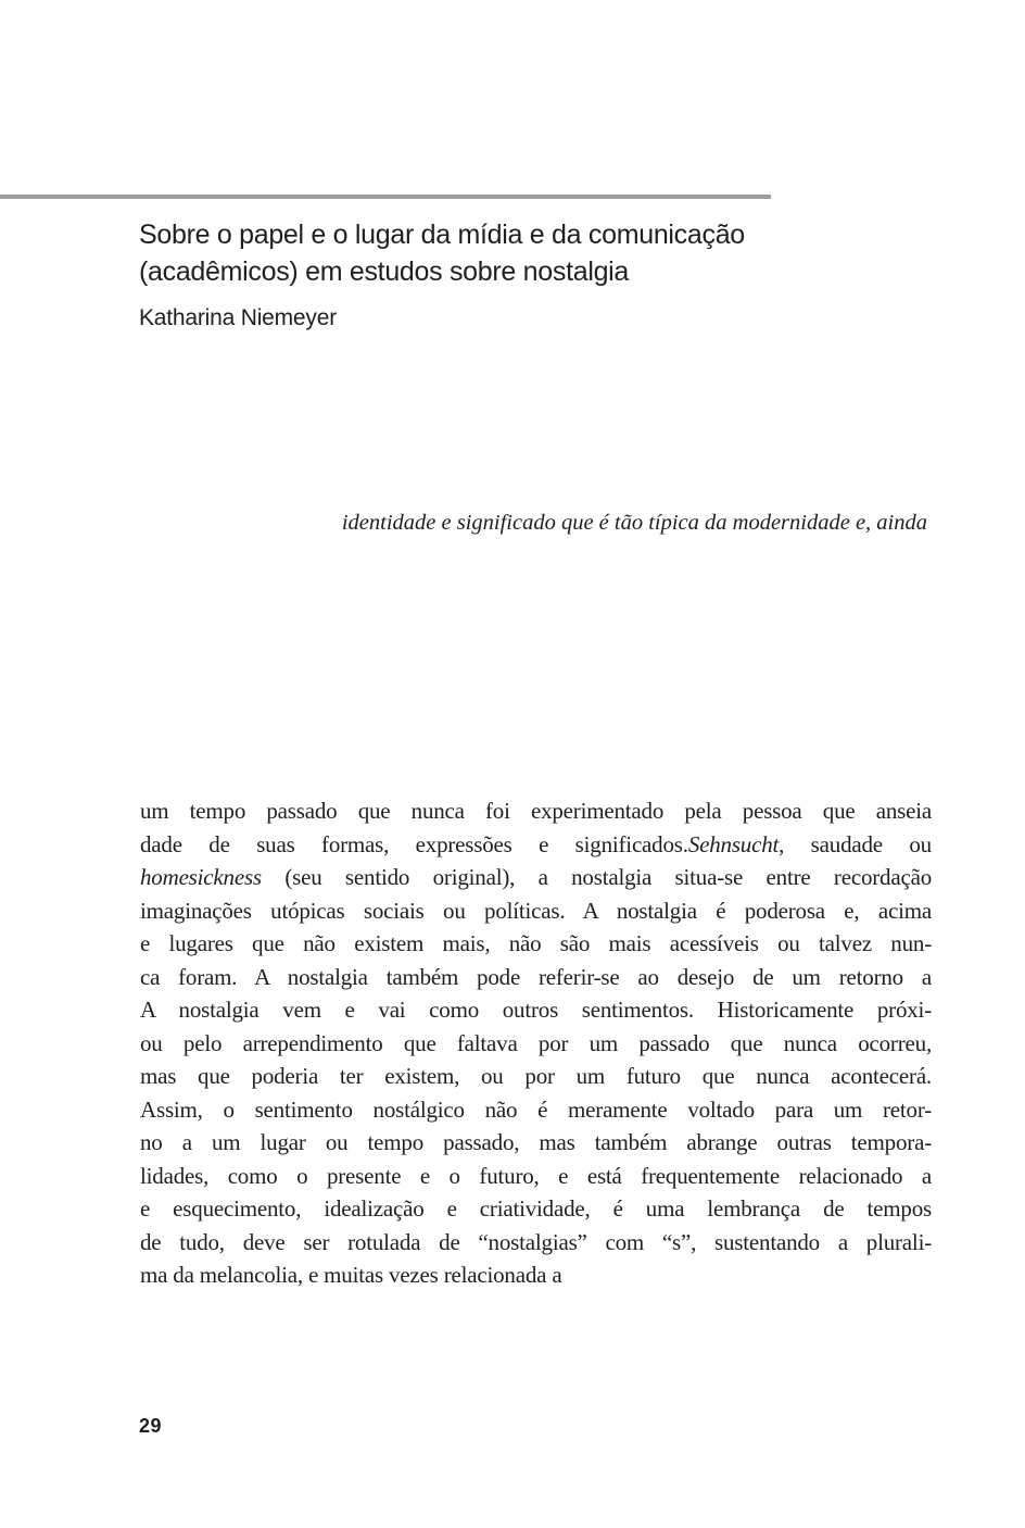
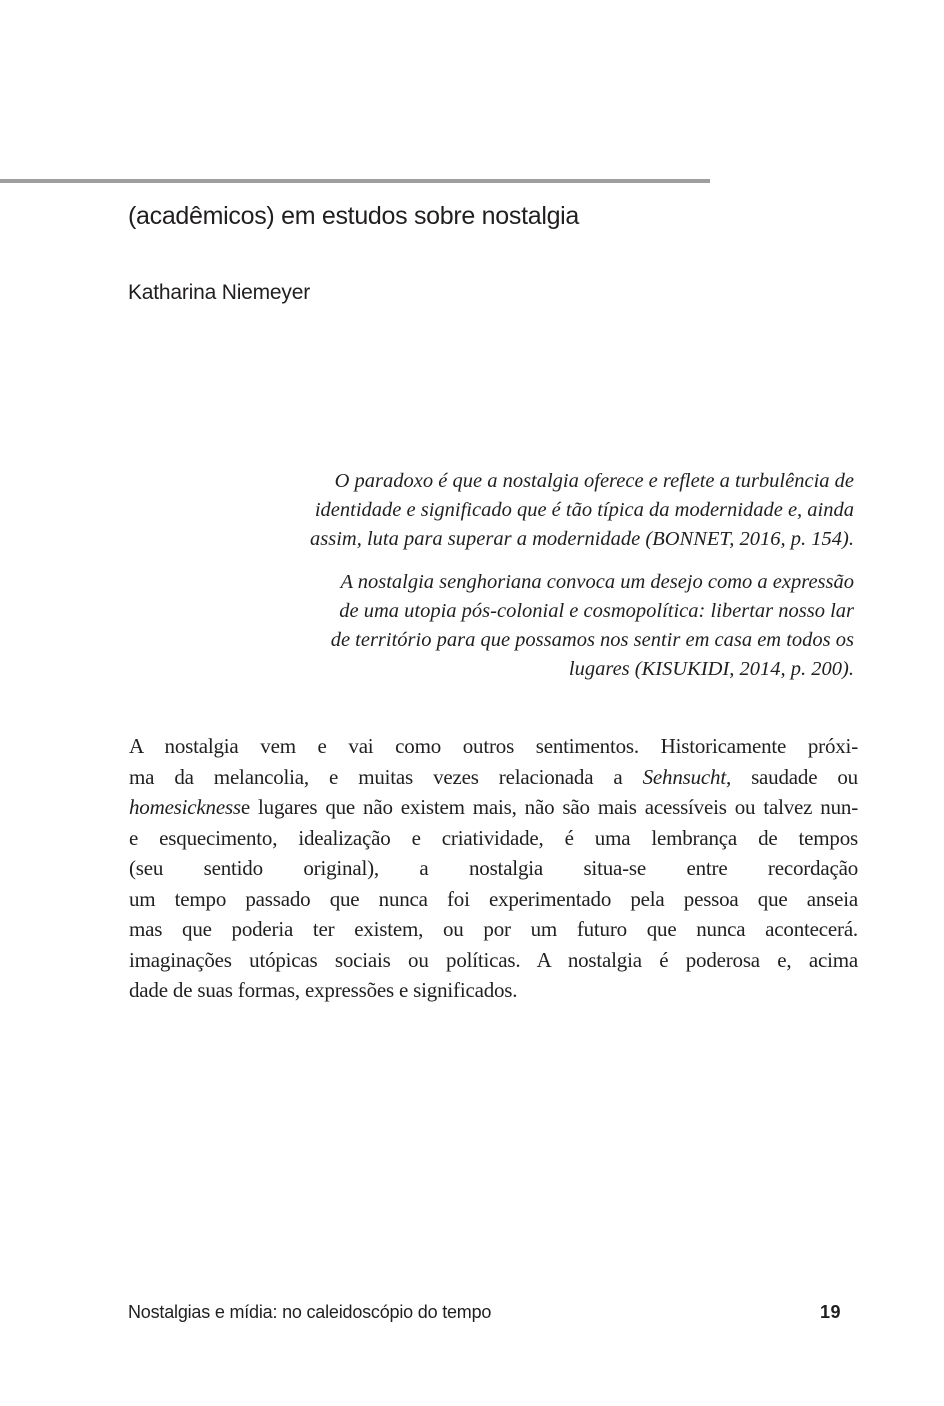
- Sobre o papel e o lugar da mídia e da comunicação
  (acadêmicos) em estudos sobre nostalgia
  Katharina Niemeyer
+ O paradoxo é que a nostalgia oferece e reflete a turbulência de
  identidade e significado que é tão típica da modernidade e, ainda
+ assim, luta para superar a modernidade (BONNET, 2016, p. 154).
+ A nostalgia senghoriana convoca um desejo como a expressão
+ de uma utopia pós-colonial e cosmopolítica: libertar nosso lar
+ de território para que possamos nos sentir em casa em todos os
+ lugares (KISUKIDI, 2014, p. 200).
- um tempo passado que nunca foi experimentado pela pessoa que anseia
+ A nostalgia vem e vai como outros sentimentos. Historicamente próxi-
- dade de suas formas, expressões e significados.Sehnsucht, saudade ou
+ ma da melancolia, e muitas vezes relacionada a Sehnsucht, saudade ou
- homesickness (seu sentido original), a nostalgia situa-se entre recordação
+ homesicknesse lugares que não existem mais, não são mais acessíveis ou talvez nun-
- imaginações utópicas sociais ou políticas. A nostalgia é poderosa e, acima
+ e esquecimento, idealização e criatividade, é uma lembrança de tempos
- e lugares que não existem mais, não são mais acessíveis ou talvez nun-
+ (seu sentido original), a nostalgia situa-se entre recordação
- ca foram. A nostalgia também pode referir-se ao desejo de um retorno a
- A nostalgia vem e vai como outros sentimentos. Historicamente próxi-
+ um tempo passado que nunca foi experimentado pela pessoa que anseia
- ou pelo arrependimento que faltava por um passado que nunca ocorreu,
  mas que poderia ter existem, ou por um futuro que nunca acontecerá.
- Assim, o sentimento nostálgico não é meramente voltado para um retor-
- no a um lugar ou tempo passado, mas também abrange outras tempora-
- lidades, como o presente e o futuro, e está frequentemente relacionado a
- e esquecimento, idealização e criatividade, é uma lembrança de tempos
+ imaginações utópicas sociais ou políticas. A nostalgia é poderosa e, acima
- de tudo, deve ser rotulada de “nostalgias” com “s”, sustentando a plurali-
- ma da melancolia, e muitas vezes relacionada a
+ dade de suas formas, expressões e significados.
+ Nostalgias e mídia: no caleidoscópio do tempo
- 29
+ 19
